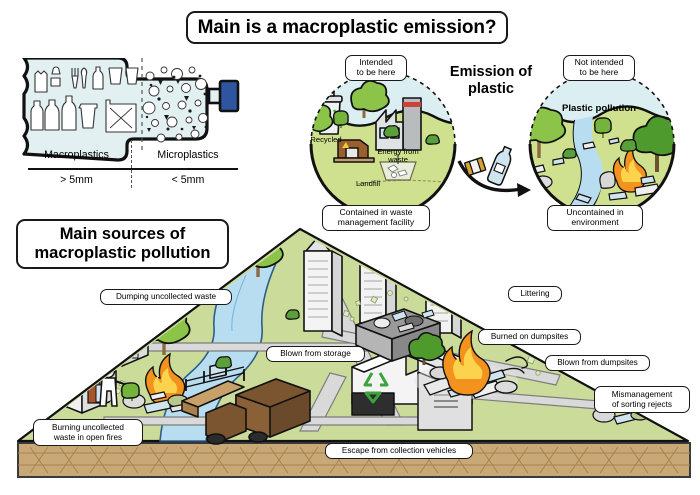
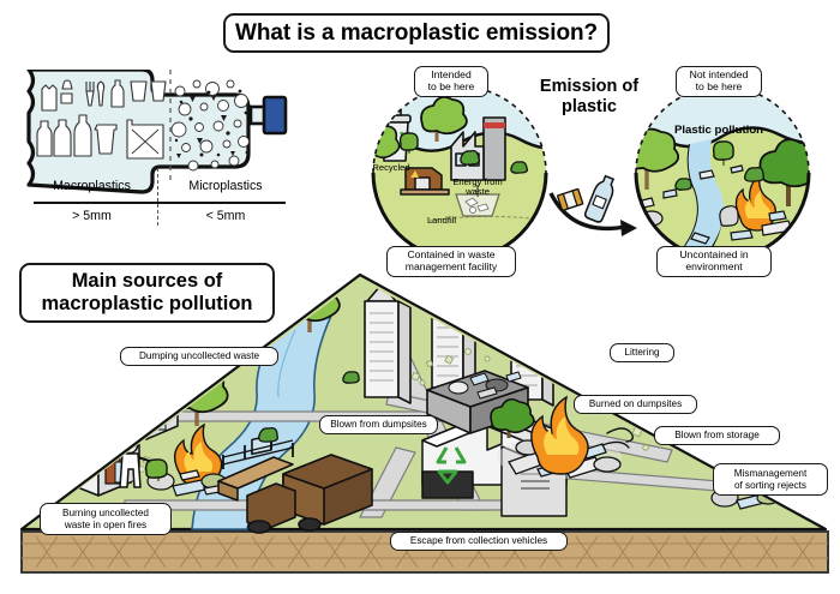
- Main is a macroplastic emission?
+ What is a macroplastic emission?
  Macroplastics
  Microplastics
  > 5mm
  < 5mm
  Intended
  to be here
  Contained in waste
  management facility
  Recycled
  Energy from
  waste
  Landfill
  Emission of plastic
  Not intended
  to be here
  Plastic pollution
  Uncontained in
  environment
  Main sources of
  macroplastic pollution
  Dumping uncollected waste
  Littering
- Blown from storage
+ Blown from dumpsites
  Burned on dumpsites
- Blown from dumpsites
+ Blown from storage
  Mismanagement
  of sorting rejects
  Burning uncollected
  waste in open fires
  Escape from collection vehicles
